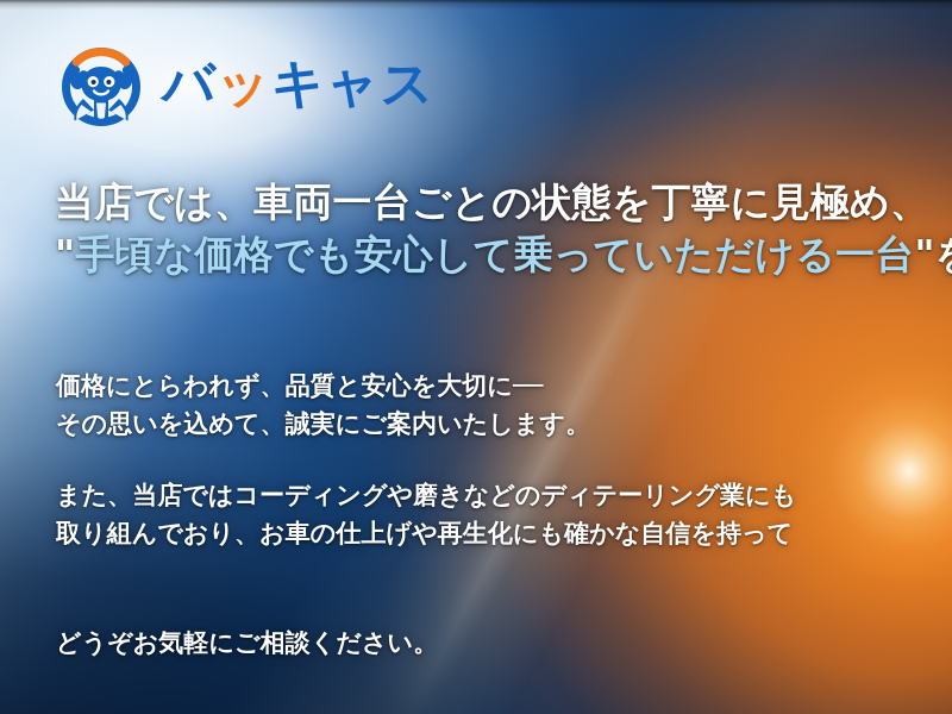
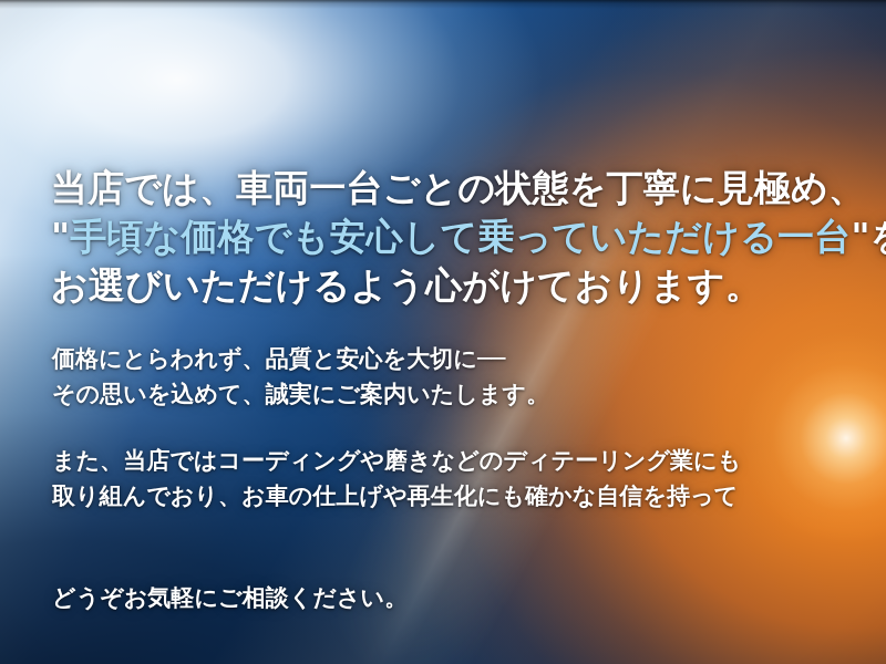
- バッキャス
  当店では、車両一台ごとの状態を丁寧に見極め、
  "手頃な価格でも安心して乗っていただける一台"
+ お選びいただけるよう心がけております。
  価格にとらわれず、品質と安心を大切に──
  その思いを込めて、誠実にご案内いたします。
  また、当店ではコーディングや磨きなどのディテーリング業にも
  取り組んでおり、お車の仕上げや再生化にも確かな自信を持って
  どうぞお気軽にご相談ください。
